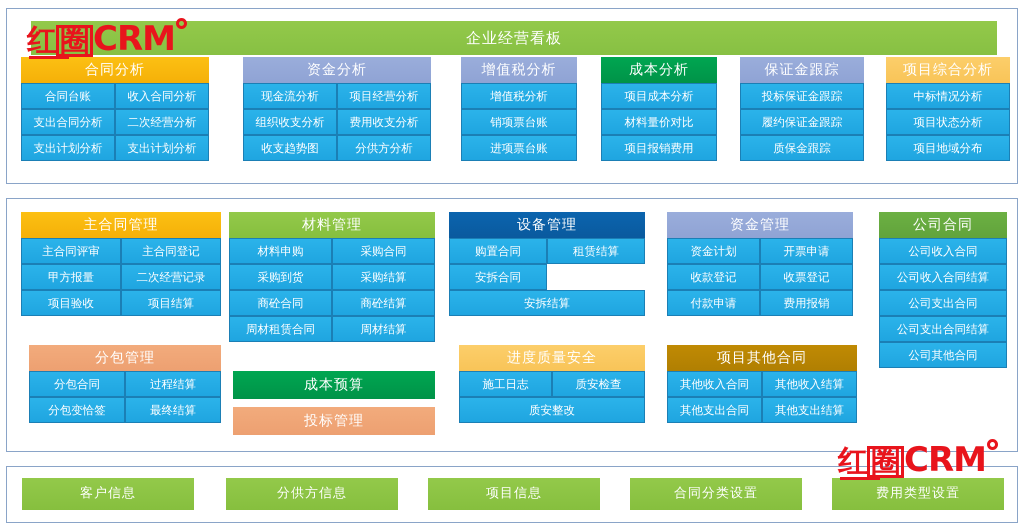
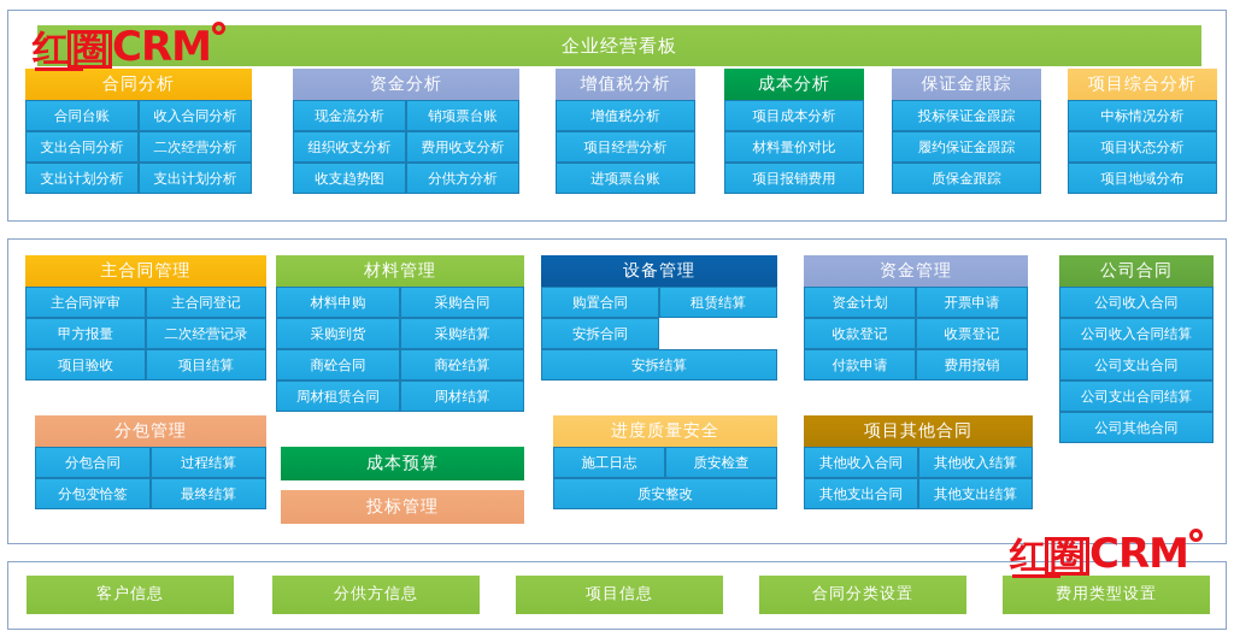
  企业经营看板
  合同分析
  合同台账
  收入合同分析
  支出合同分析
  二次经营分析
  支出计划分析
  支出计划分析
  资金分析
  现金流分析
- 项目经营分析
+ 销项票台账
  组织收支分析
  费用收支分析
  收支趋势图
  分供方分析
  增值税分析
  增值税分析
- 销项票台账
+ 项目经营分析
  进项票台账
  成本分析
  项目成本分析
  材料量价对比
  项目报销费用
  保证金跟踪
  投标保证金跟踪
  履约保证金跟踪
  质保金跟踪
  项目综合分析
  中标情况分析
  项目状态分析
  项目地域分布
  红圈CRM
  主合同管理
  主合同评审
  主合同登记
  甲方报量
  二次经营记录
  项目验收
  项目结算
  分包管理
  分包合同
  过程结算
  分包变恰签
  最终结算
  材料管理
  材料申购
  采购合同
  采购到货
  采购结算
  商砼合同
  商砼结算
  周材租赁合同
  周材结算
  成本预算
  投标管理
  设备管理
  购置合同
  租赁结算
  安拆合同
  安拆结算
  进度质量安全
  施工日志
  质安检查
  质安整改
  资金管理
  资金计划
  开票申请
  收款登记
  收票登记
  付款申请
  费用报销
  项目其他合同
  其他收入合同
  其他收入结算
  其他支出合同
  其他支出结算
  公司合同
  公司收入合同
  公司收入合同结算
  公司支出合同
  公司支出合同结算
  公司其他合同
  客户信息
  分供方信息
  项目信息
  合同分类设置
  费用类型设置
  红圈CRM
